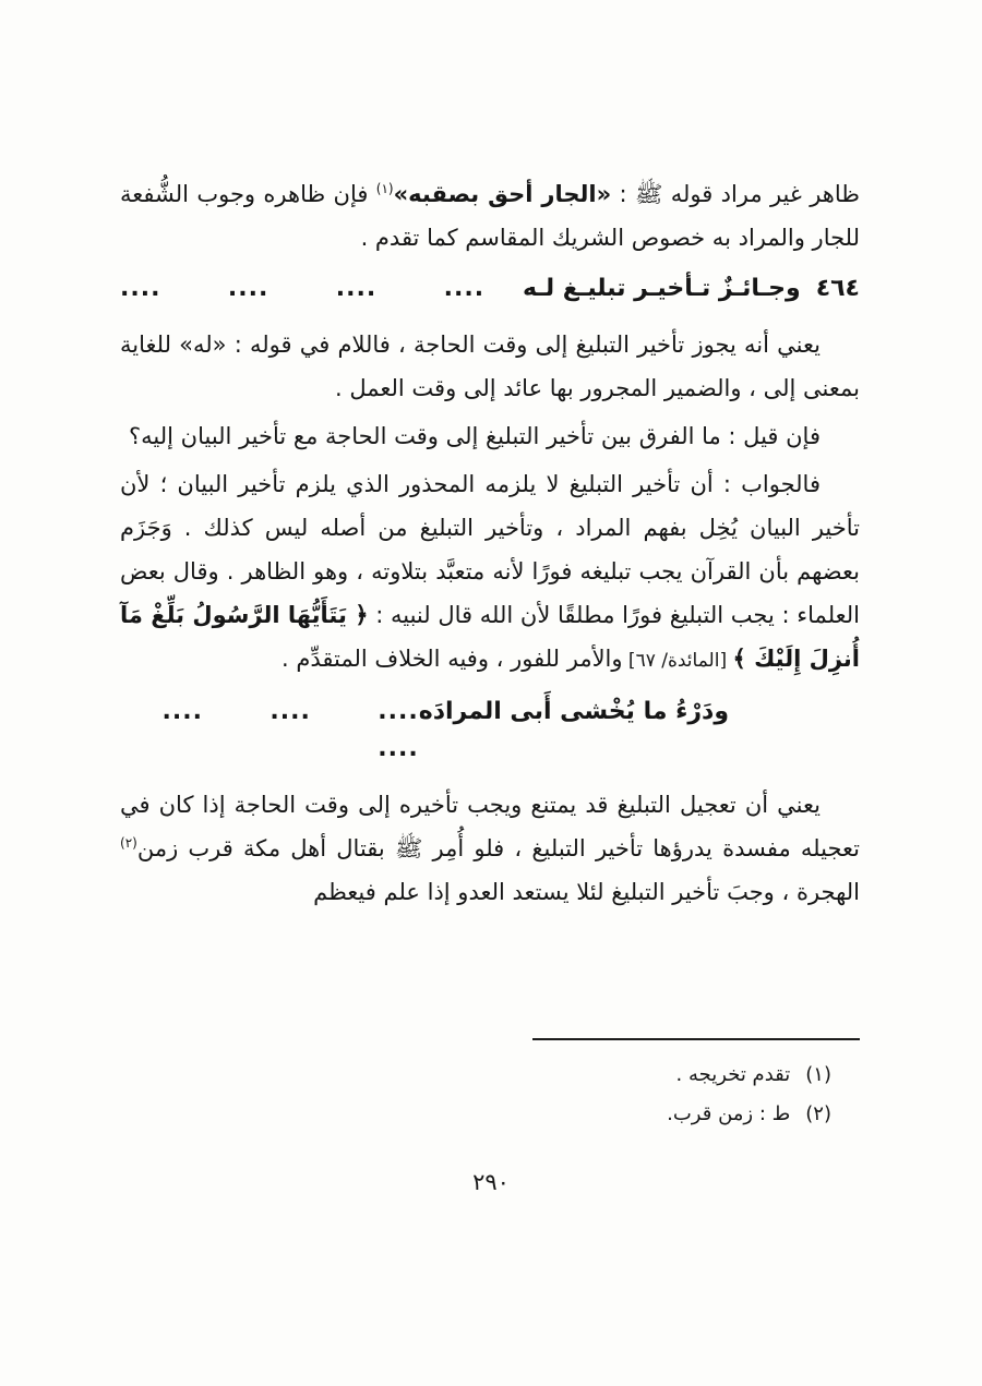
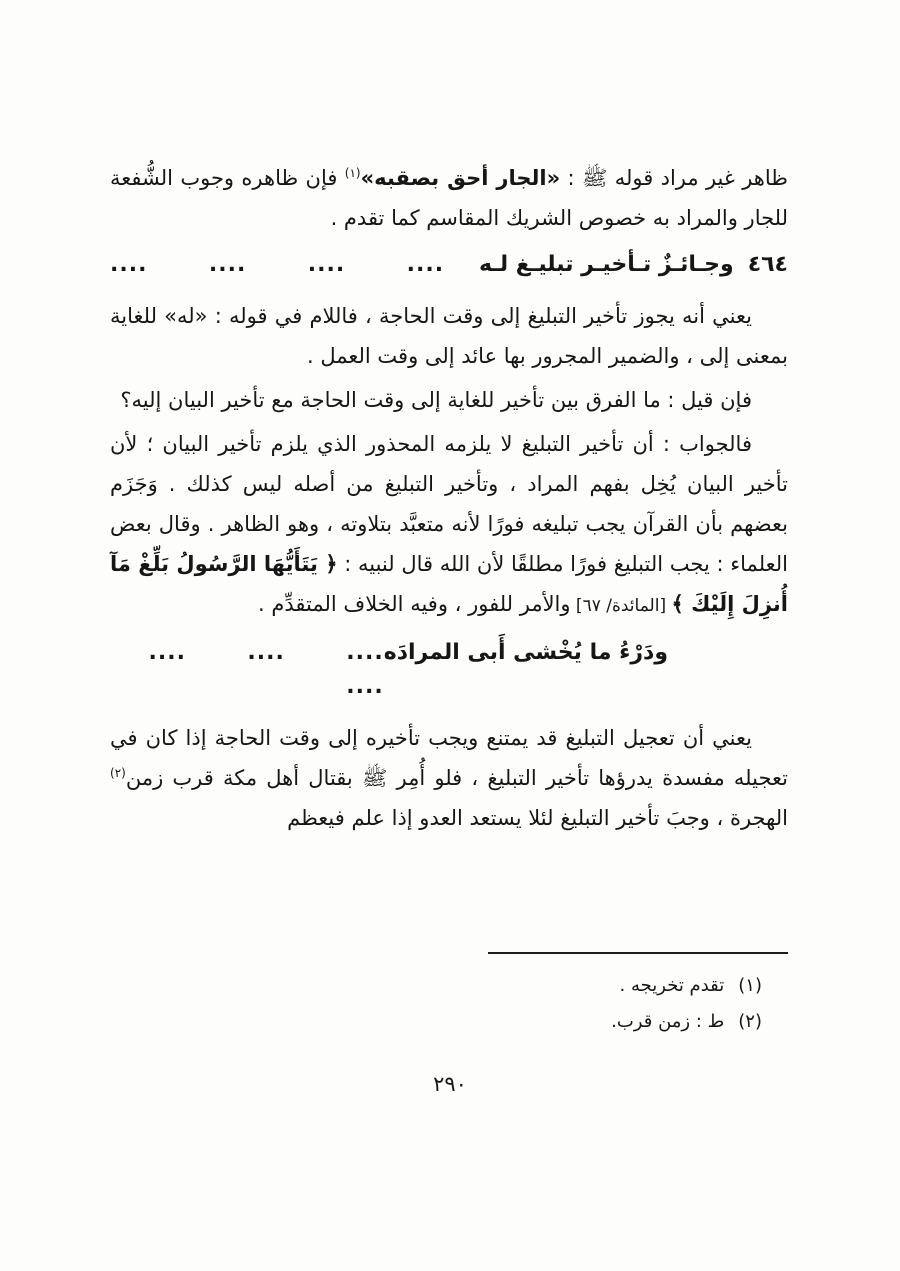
  ظاهر غير مراد قوله ﷺ : «الجار أحق بصقبه»(١) فإن ظاهره وجوب الشُّفعة للجار والمراد به خصوص الشريك المقاسم كما تقدم .
  ٤٦٤وجـائـزٌ تـأخيـر تبليـغ لـه
  .... .... .... ....
  يعني أنه يجوز تأخير التبليغ إلى وقت الحاجة ، فاللام في قوله : «له» للغاية بمعنى إلى ، والضمير المجرور بها عائد إلى وقت العمل .
- فإن قيل : ما الفرق بين تأخير التبليغ إلى وقت الحاجة مع تأخير البيان إليه؟
+ فإن قيل : ما الفرق بين تأخير للغاية إلى وقت الحاجة مع تأخير البيان إليه؟
  فالجواب : أن تأخير التبليغ لا يلزمه المحذور الذي يلزم تأخير البيان ؛ لأن تأخير البيان يُخِل بفهم المراد ، وتأخير التبليغ من أصله ليس كذلك . وَجَزَم بعضهم بأن القرآن يجب تبليغه فورًا لأنه متعبَّد بتلاوته ، وهو الظاهر . وقال بعض العلماء : يجب التبليغ فورًا مطلقًا لأن الله قال لنبيه : ﴿ يَتَأَيُّهَا الرَّسُولُ بَلِّغْ مَآ أُنزِلَ إِلَيْكَ ﴾ [المائدة/ ٦٧] والأمر للفور ، وفيه الخلاف المتقدِّم .
  ودَرْءُ ما يُخْشى أَبى المرادَه
  .... .... .... ....
  يعني أن تعجيل التبليغ قد يمتنع ويجب تأخيره إلى وقت الحاجة إذا كان في تعجيله مفسدة يدرؤها تأخير التبليغ ، فلو أُمِر ﷺ بقتال أهل مكة قرب زمن(٢) الهجرة ، وجبَ تأخير التبليغ لئلا يستعد العدو إذا علم فيعظم
  (١)
  تقدم تخريجه .
  (٢)
  ط : زمن قرب.
  ٢٩٠
